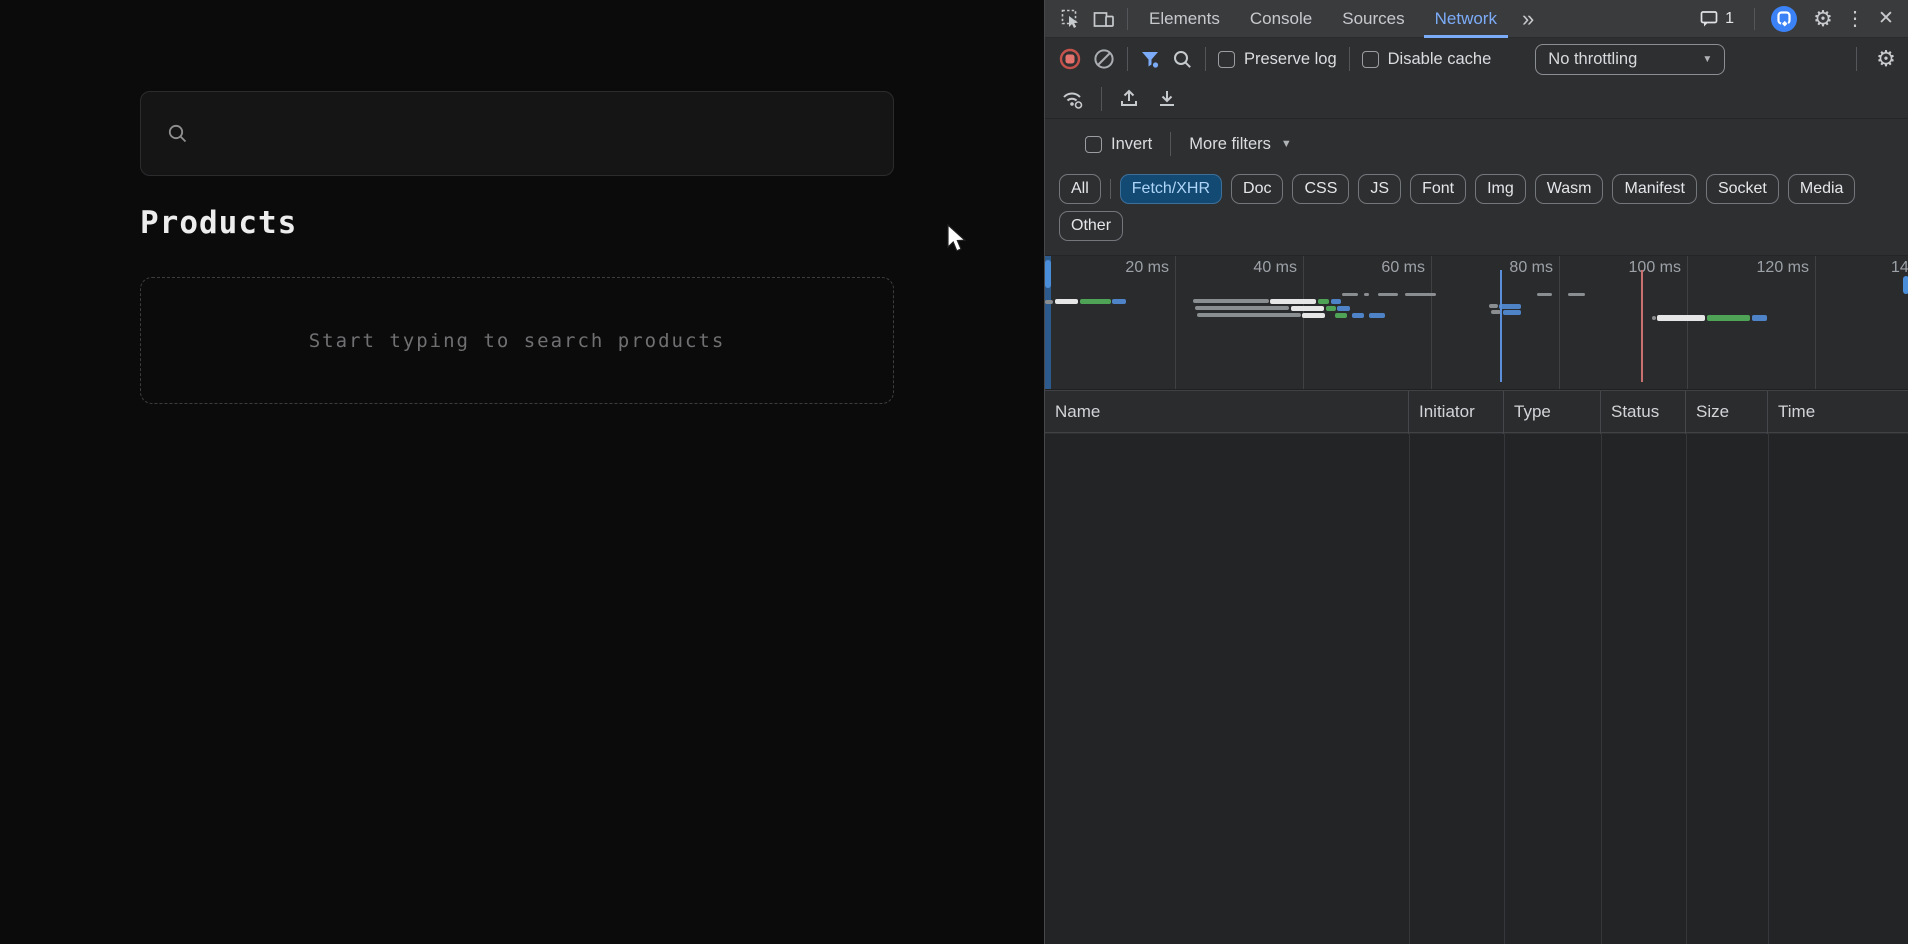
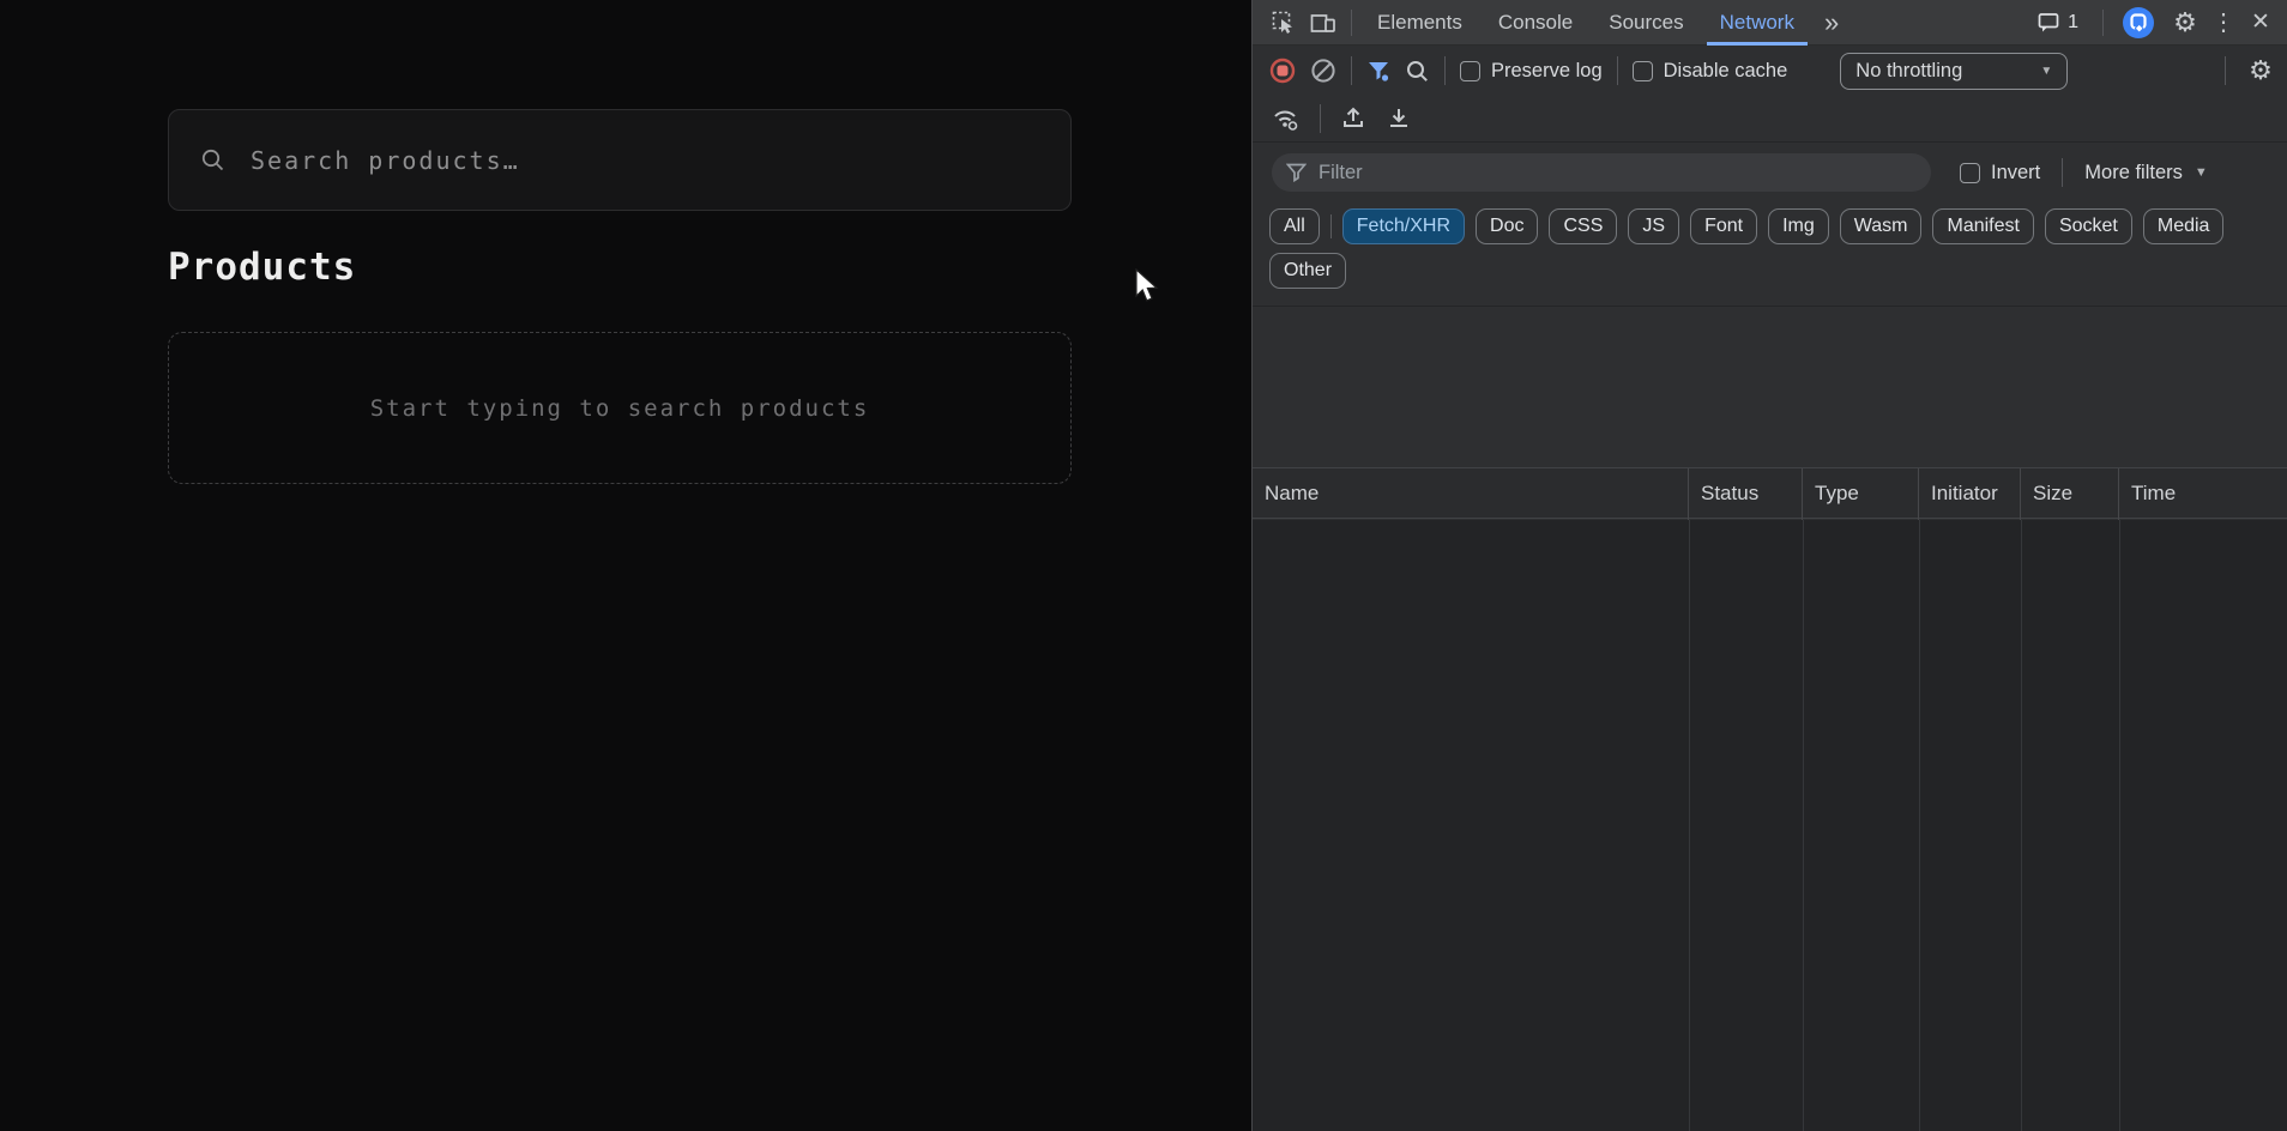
+ Search products…
  Products
  Start typing to search products
  Elements
  Console
  Sources
  Network
  »
  1
  ⚙
  ⋮
  ✕
  Preserve log
  Disable cache
  No throttling
  ▼
  ⚙
+ Filter
  Invert
  More filters
  ▼
  All
  Fetch/XHR
  Doc
  CSS
  JS
  Font
  Img
  Wasm
  Manifest
  Socket
  Media
  Other
- 20 ms
- 40 ms
- 60 ms
- 80 ms
- 100 ms
- 120 ms
- 14
  Name
- Initiator
+ Status
  Type
- Status
+ Initiator
  Size
  Time
